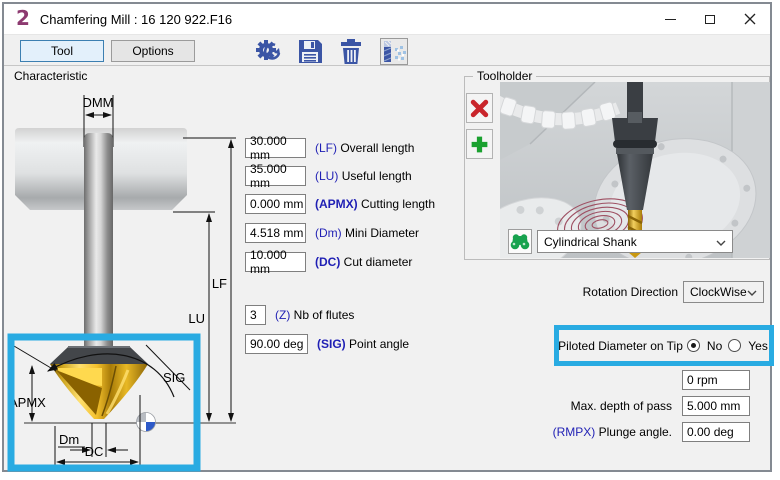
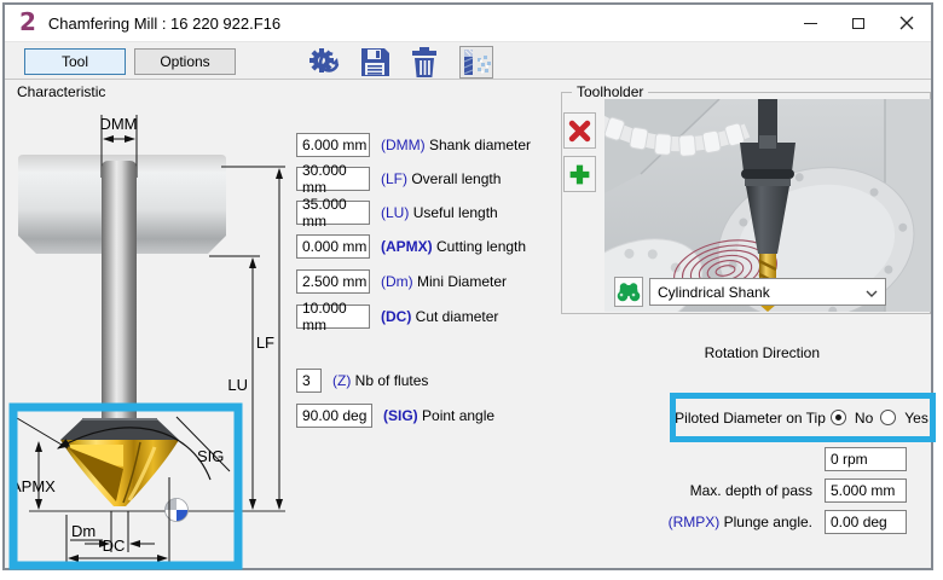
  2
- Chamfering Mill : 16 120 922.F16
+ Chamfering Mill : 16 220 922.F16
  Tool
  Options
  Characteristic
  DMM
  LF
  LU
  PMX
  SIG
  Dm
  DC
+ 6.000 mm
+ (DMM) Shank diameter
  30.000 mm
  (LF) Overall length
  35.000 mm
  (LU) Useful length
  0.000 mm
  (APMX) Cutting length
- 4.518 mm
+ 2.500 mm
  (Dm) Mini Diameter
  10.000 mm
  (DC) Cut diameter
  3
  (Z) Nb of flutes
  90.00 deg
  (SIG) Point angle
  Toolholder
  Cylindrical Shank
  Rotation Direction
- ClockWise
  Piloted Diameter on Tip
  No
  Yes
  0 rpm
  Max. depth of pass
  5.000 mm
  (RMPX) Plunge angle.
  0.00 deg
